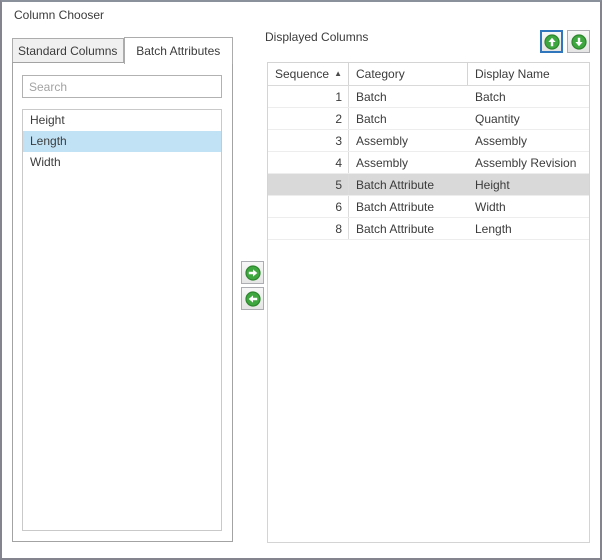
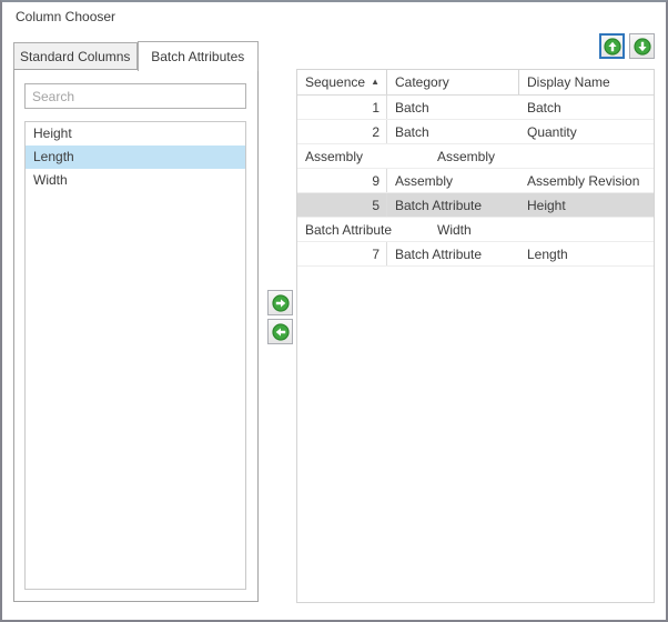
  Column Chooser
  Standard Columns
  Batch Attributes
  Search
  Height
  Length
  Width
- Displayed Columns
  Sequence
  ▲
  Category
  Display Name
  1
  Batch
  Batch
  2
  Batch
  Quantity
- 3
  Assembly
  Assembly
- 4
+ 9
  Assembly
  Assembly Revision
  5
  Batch Attribute
  Height
- 6
  Batch Attribute
  Width
- 8
+ 7
  Batch Attribute
  Length
